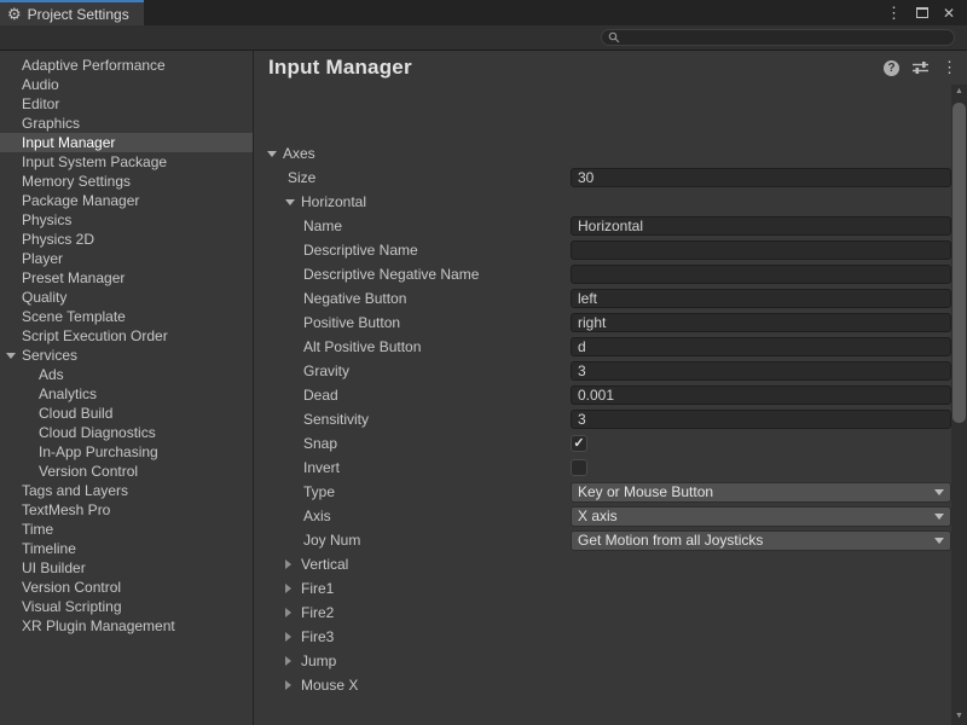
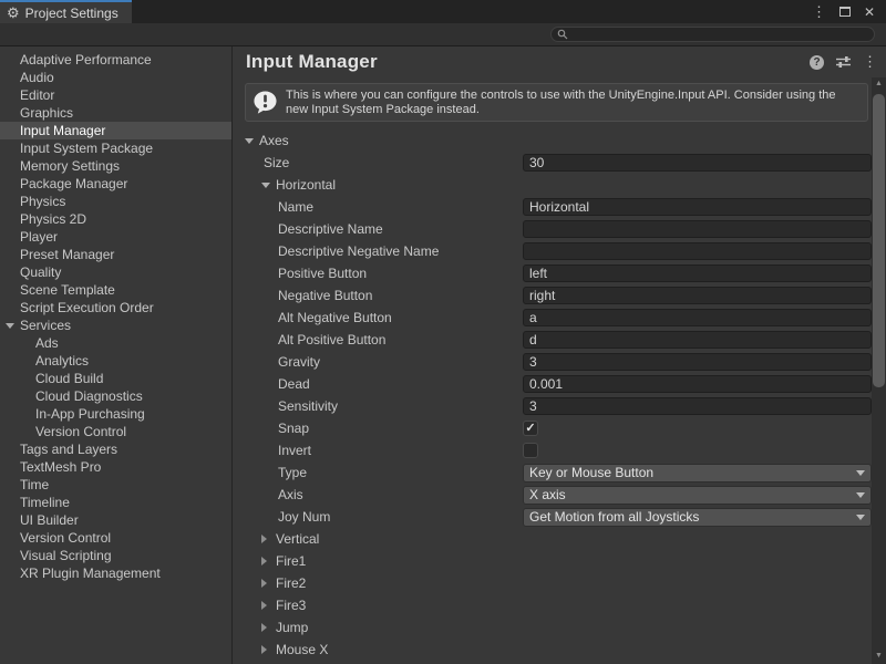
  ⚙
  Project Settings
  ⋮
  ✕
  Adaptive Performance
  Audio
  Editor
  Graphics
  Input Manager
  Input System Package
  Memory Settings
  Package Manager
  Physics
  Physics 2D
  Player
  Preset Manager
  Quality
  Scene Template
  Script Execution Order
  Services
  Ads
  Analytics
  Cloud Build
  Cloud Diagnostics
  In-App Purchasing
  Version Control
  Tags and Layers
  TextMesh Pro
  Time
  Timeline
  UI Builder
  Version Control
  Visual Scripting
  XR Plugin Management
  Input Manager
  ?
  ⋮
+ This is where you can configure the controls to use with the UnityEngine.Input API. Consider using the new Input System Package instead.
  Axes
  Size
  30
  Horizontal
  Name
  Horizontal
  Descriptive Name
  Descriptive Negative Name
- Negative Button
+ Positive Button
  left
- Positive Button
+ Negative Button
  right
+ Alt Negative Button
+ a
  Alt Positive Button
  d
  Gravity
  3
  Dead
  0.001
  Sensitivity
  3
  Snap
  ✓
  Invert
  Type
  Key or Mouse Button
  Axis
  X axis
  Joy Num
  Get Motion from all Joysticks
  Vertical
  Fire1
  Fire2
  Fire3
  Jump
  Mouse X
